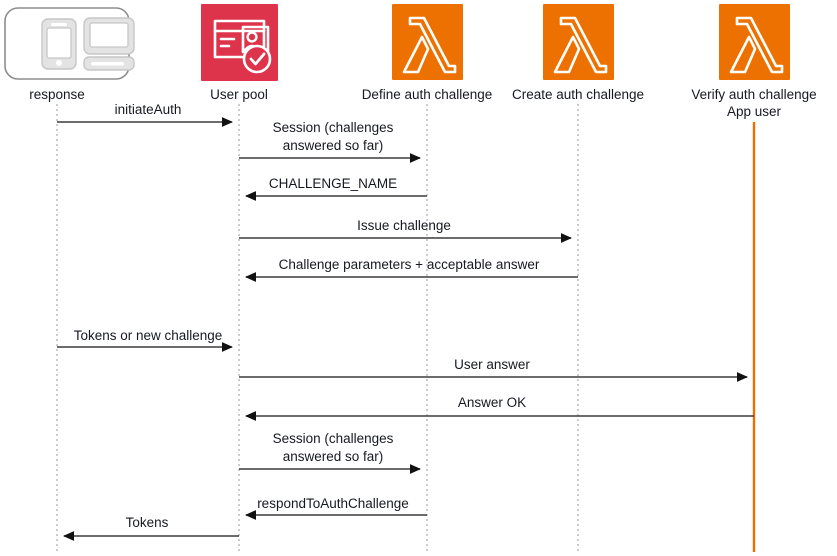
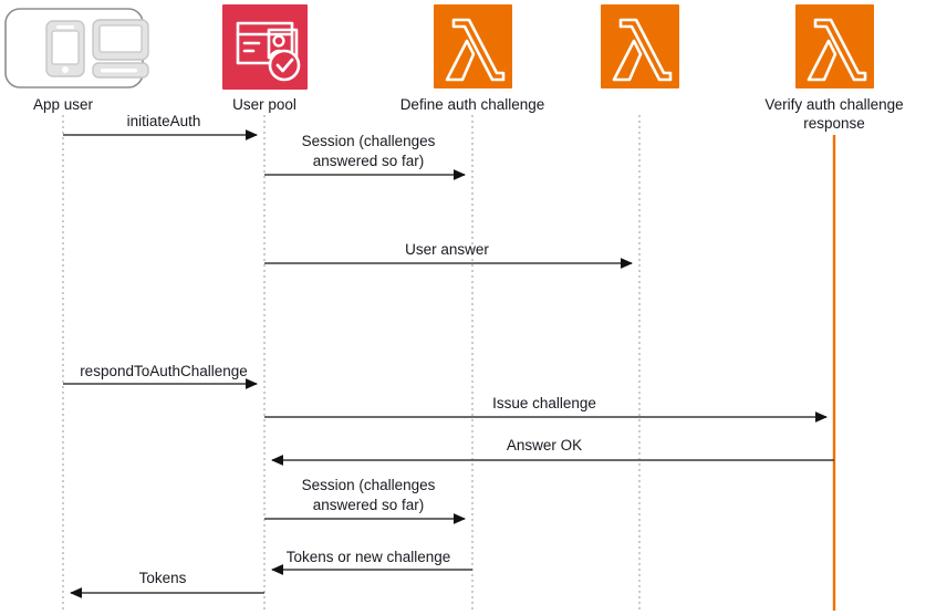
- response
+ App user
  User pool
  Define auth challenge
- Create auth challenge
  Verify auth challenge
- App user
+ response
  initiateAuth
  Session (challenges
  answered so far)
- CHALLENGE_NAME
- Issue challenge
+ User answer
- Challenge parameters + acceptable answer
- Tokens or new challenge
+ respondToAuthChallenge
- User answer
+ Issue challenge
  Answer OK
  Session (challenges
  answered so far)
- respondToAuthChallenge
+ Tokens or new challenge
  Tokens
